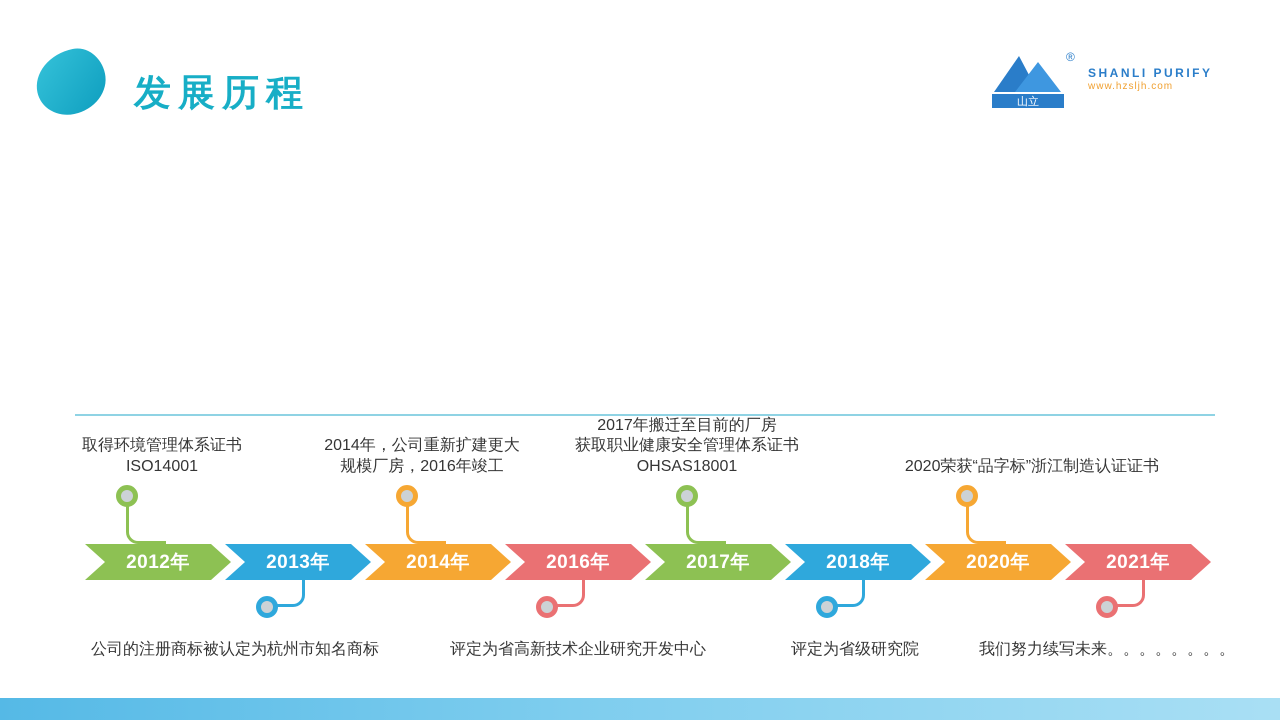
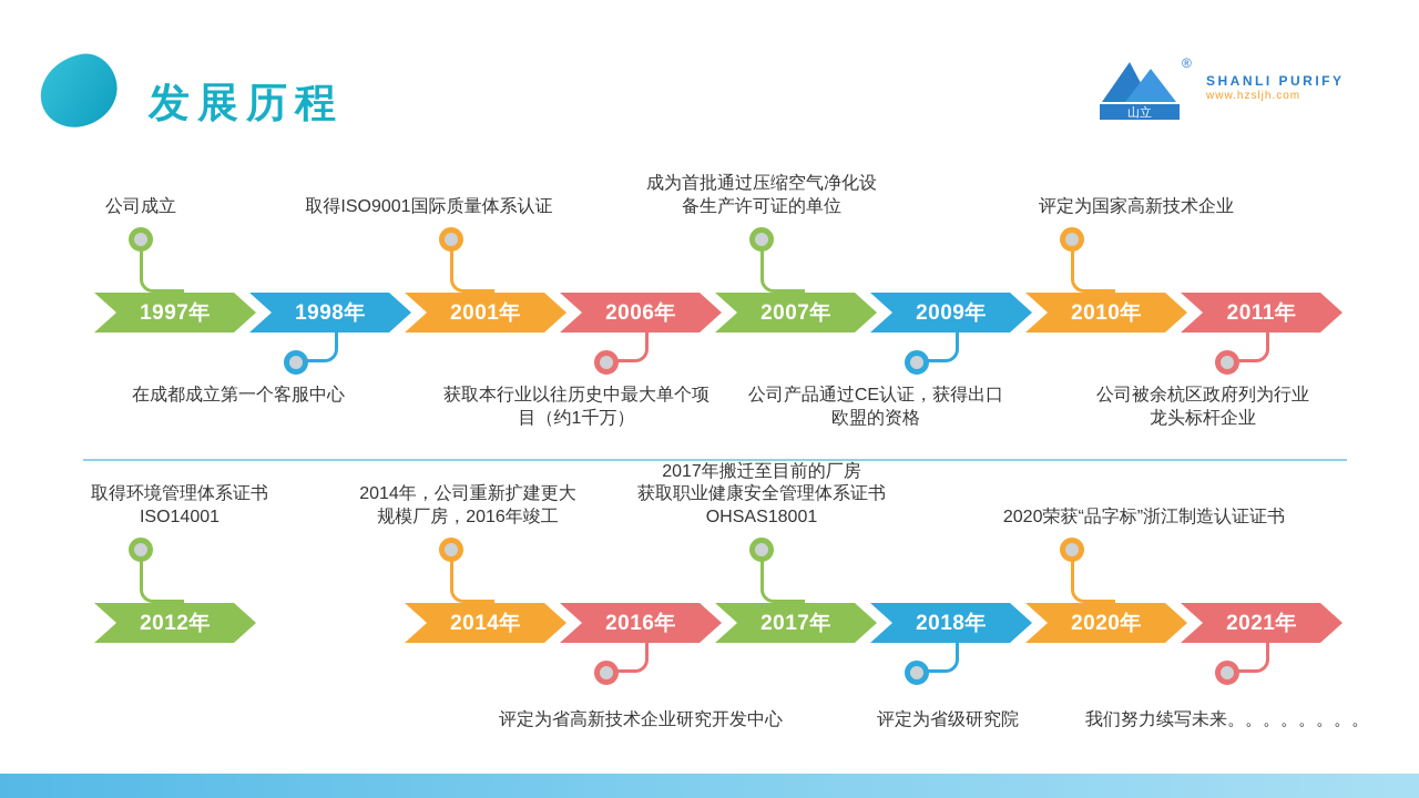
  发展历程
  山立
  ®
  SHANLI PURIFY
  www.hzsljh.com
+ 公司成立
+ 1997年
+ 在成都成立第一个客服中心
+ 1998年
+ 取得ISO9001国际质量体系认证
+ 2001年
+ 获取本行业以往历史中最大单个项
+ 目（约1千万）
+ 2006年
+ 成为首批通过压缩空气净化设
+ 备生产许可证的单位
+ 2007年
+ 公司产品通过CE认证，获得出口
+ 欧盟的资格
+ 2009年
+ 评定为国家高新技术企业
+ 2010年
+ 公司被余杭区政府列为行业
+ 龙头标杆企业
+ 2011年
  取得环境管理体系证书
  ISO14001
  2012年
- 公司的注册商标被认定为杭州市知名商标
- 2013年
  2014年，公司重新扩建更大
  规模厂房，2016年竣工
  2014年
  评定为省高新技术企业研究开发中心
  2016年
  2017年搬迁至目前的厂房
  获取职业健康安全管理体系证书
  OHSAS18001
  2017年
  评定为省级研究院
  2018年
  2020荣获“品字标”浙江制造认证证书
  2020年
  我们努力续写未来。。。。。。。。
  2021年
